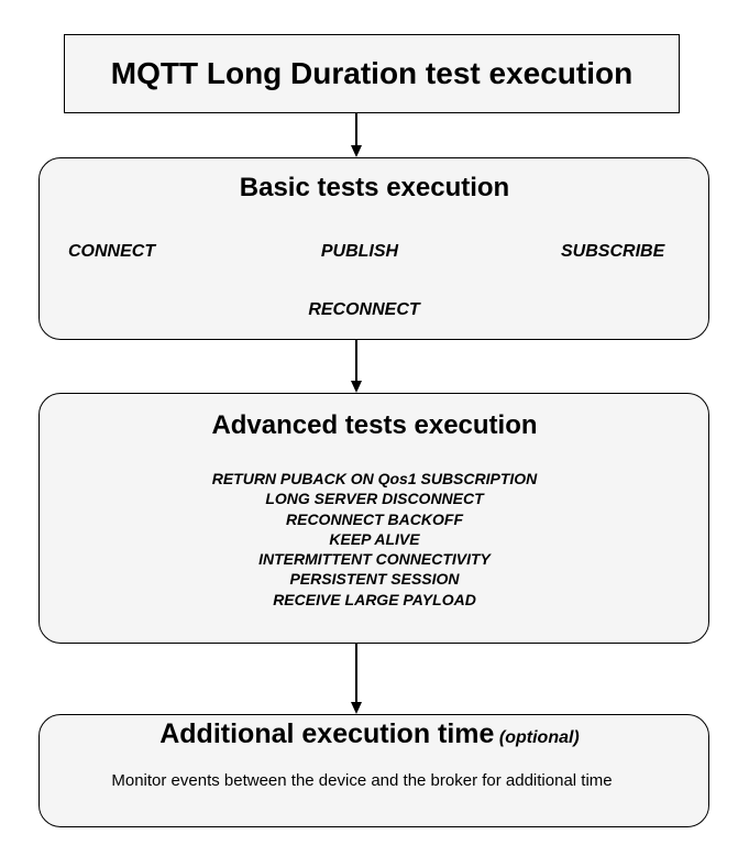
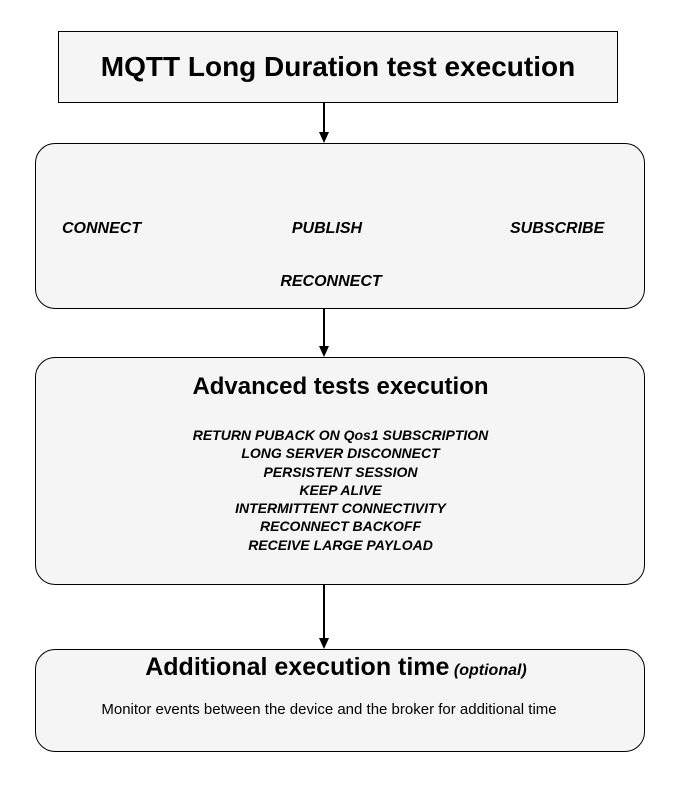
  MQTT Long Duration test execution
- Basic tests execution
  CONNECT
  PUBLISH
  SUBSCRIBE
  RECONNECT
  Advanced tests execution
  RETURN PUBACK ON Qos1 SUBSCRIPTION
  LONG SERVER DISCONNECT
- RECONNECT BACKOFF
+ PERSISTENT SESSION
  KEEP ALIVE
  INTERMITTENT CONNECTIVITY
- PERSISTENT SESSION
+ RECONNECT BACKOFF
  RECEIVE LARGE PAYLOAD
  Additional execution time (optional)
  Monitor events between the device and the broker for additional time
